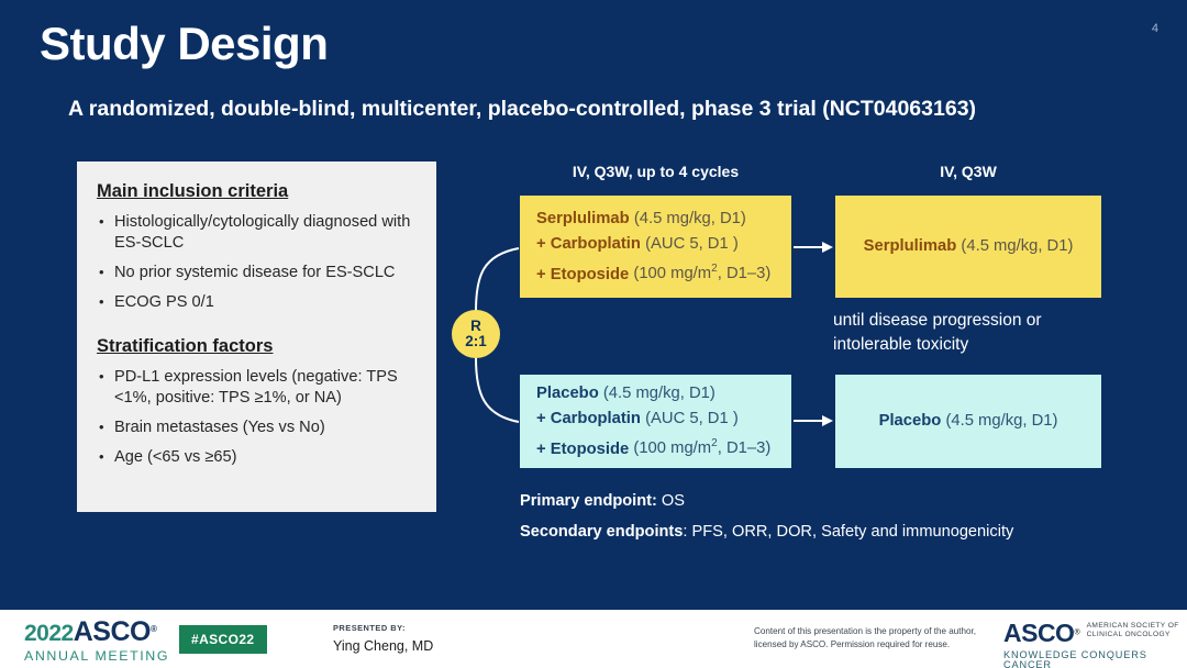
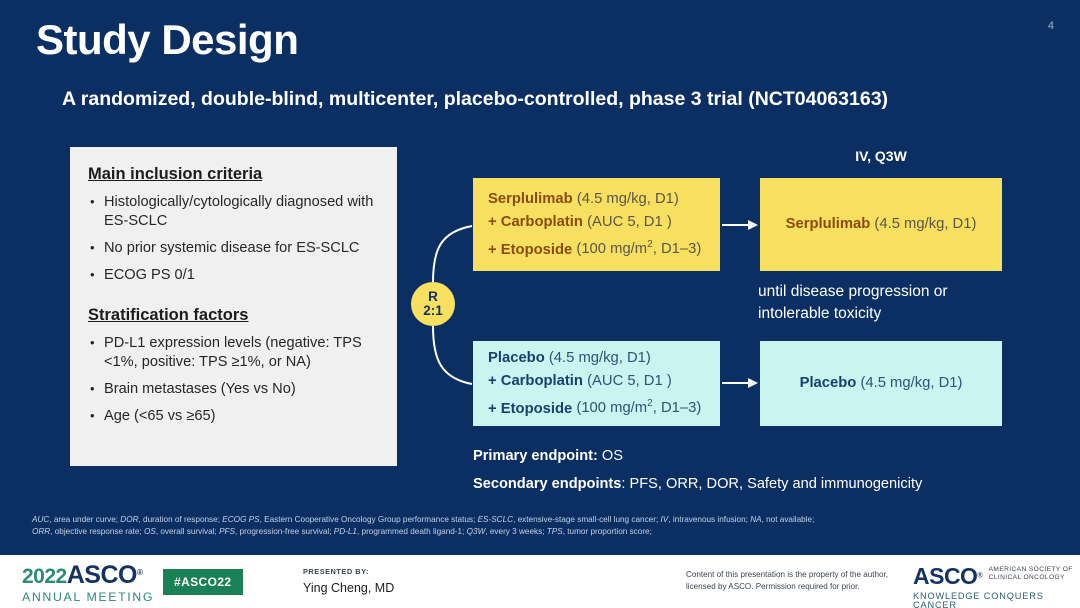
  4
  Study Design
  A randomized, double-blind, multicenter, placebo-controlled, phase 3 trial (NCT04063163)
  Main inclusion criteria
  Histologically/cytologically diagnosed with ES-SCLC
  No prior systemic disease for ES-SCLC
  ECOG PS 0/1
  Stratification factors
  PD-L1 expression levels (negative: TPS <1%, positive: TPS ≥1%, or NA)
  Brain metastases (Yes vs No)
  Age (<65 vs ≥65)
  R
  2:1
- IV, Q3W, up to 4 cycles
  IV, Q3W
  Serplulimab (4.5 mg/kg, D1)
  + Carboplatin (AUC 5, D1 )
  + Etoposide (100 mg/m2, D1–3)
  Placebo (4.5 mg/kg, D1)
  + Carboplatin (AUC 5, D1 )
  + Etoposide (100 mg/m2, D1–3)
  Serplulimab (4.5 mg/kg, D1)
  Placebo (4.5 mg/kg, D1)
  until disease progression or intolerable toxicity
  Primary endpoint: OS
  Secondary endpoints: PFS, ORR, DOR, Safety and immunogenicity
+ AUC, area under curve; DOR, duration of response; ECOG PS, Eastern Cooperative Oncology Group performance status; ES-SCLC, extensive-stage small-cell lung cancer; IV, intravenous infusion; NA, not available;
+ ORR, objective response rate; OS, overall survival; PFS, progression-free survival; PD-L1, programmed death ligand-1; Q3W, every 3 weeks; TPS, tumor proportion score;
  2022ASCO®
  ANNUAL MEETING
  #ASCO22
  PRESENTED BY:
  Ying Cheng, MD
- Content of this presentation is the property of the author, licensed by ASCO. Permission required for reuse.
+ Content of this presentation is the property of the author, licensed by ASCO. Permission required for prior.
  KNOWLEDGE CONQUERS CANCER
